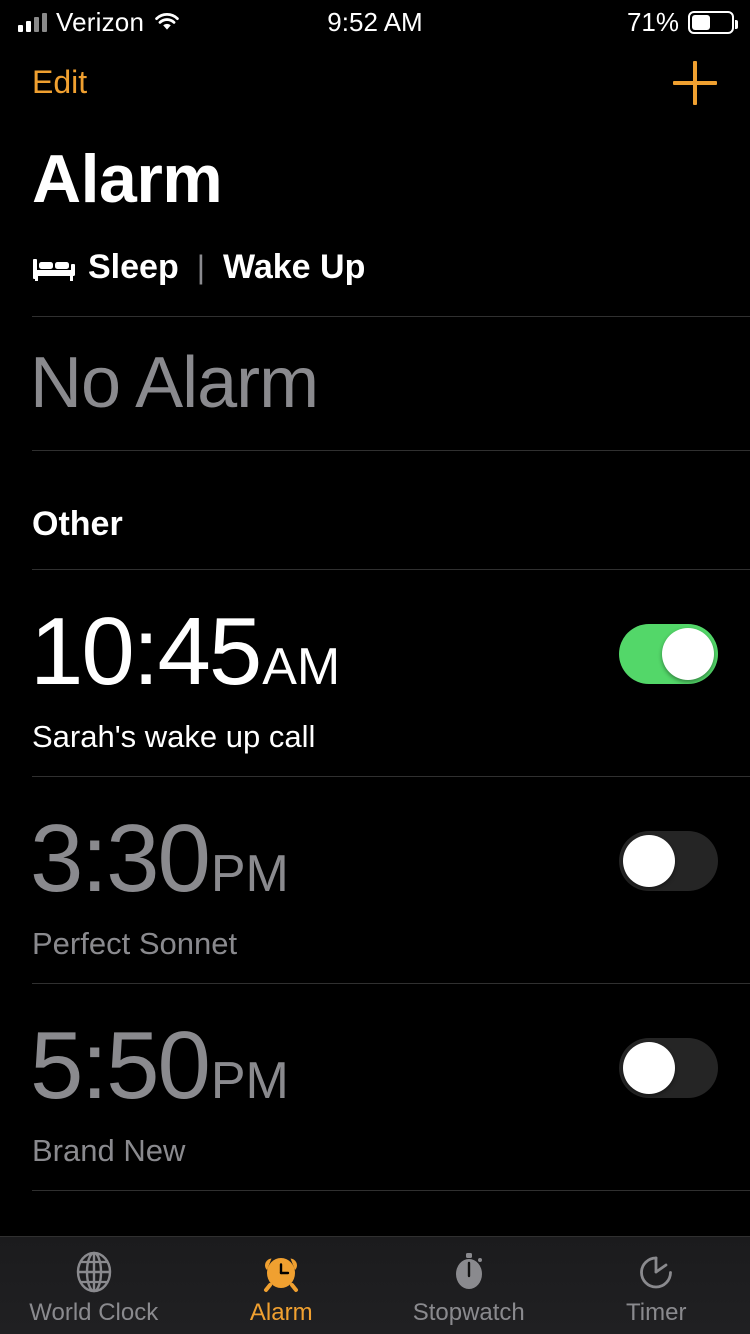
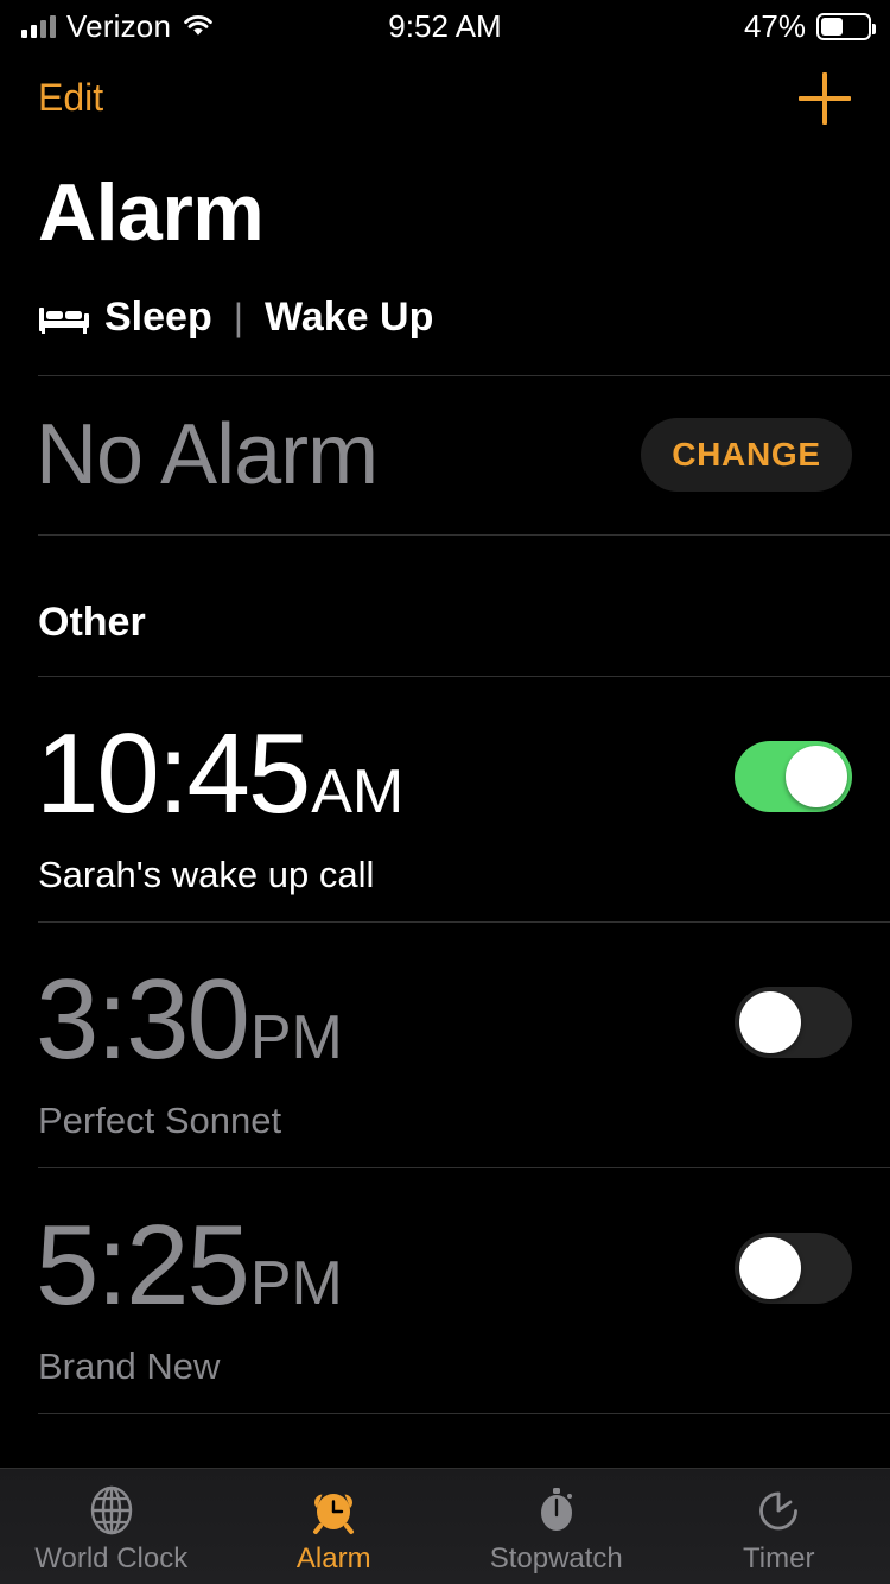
  Verizon
  9:52 AM
- 71%
+ 47%
  Edit
  Alarm
  Sleep
  |
  Wake Up
  No Alarm
+ CHANGE
  Other
  10:45
  AM
  Sarah's wake up call
  3:30
  PM
  Perfect Sonnet
- 5:50
+ 5:25
  PM
  Brand New
  World Clock
  Alarm
  Stopwatch
  Timer
